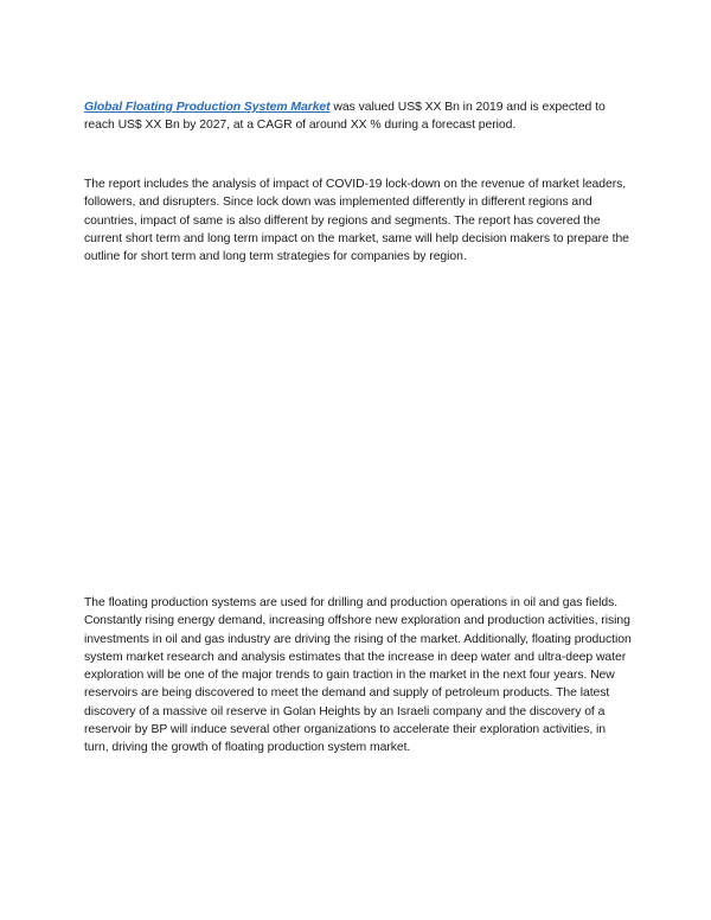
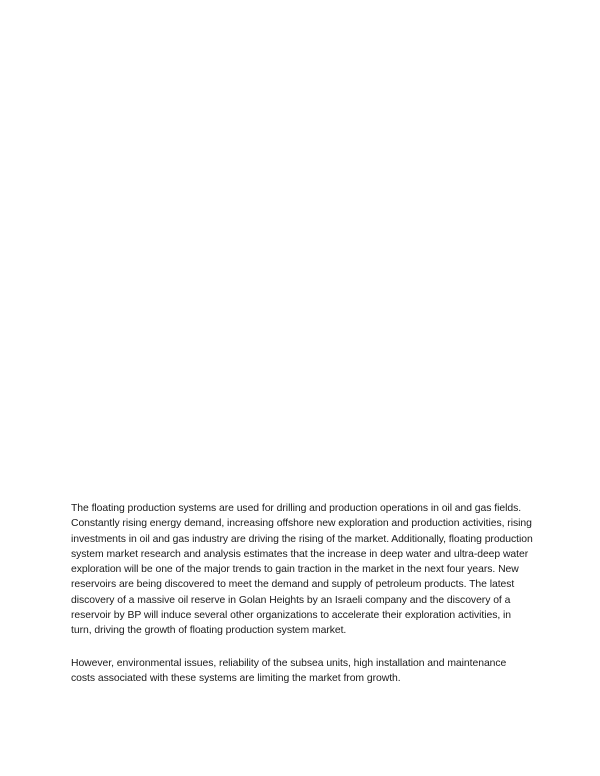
- Global Floating Production System Market was valued US$ XX Bn in 2019 and is expected to reach US$ XX Bn by 2027, at a CAGR of around XX % during a forecast period.
- The report includes the analysis of impact of COVID-19 lock-down on the revenue of market leaders, followers, and disrupters. Since lock down was implemented differently in different regions and countries, impact of same is also different by regions and segments. The report has covered the current short term and long term impact on the market, same will help decision makers to prepare the outline for short term and long term strategies for companies by region.
  The floating production systems are used for drilling and production operations in oil and gas fields. Constantly rising energy demand, increasing offshore new exploration and production activities, rising investments in oil and gas industry are driving the rising of the market. Additionally, floating production system market research and analysis estimates that the increase in deep water and ultra-deep water exploration will be one of the major trends to gain traction in the market in the next four years. New reservoirs are being discovered to meet the demand and supply of petroleum products. The latest discovery of a massive oil reserve in Golan Heights by an Israeli company and the discovery of a reservoir by BP will induce several other organizations to accelerate their exploration activities, in turn, driving the growth of floating production system market.
+ However, environmental issues, reliability of the subsea units, high installation and maintenance costs associated with these systems are limiting the market from growth.
